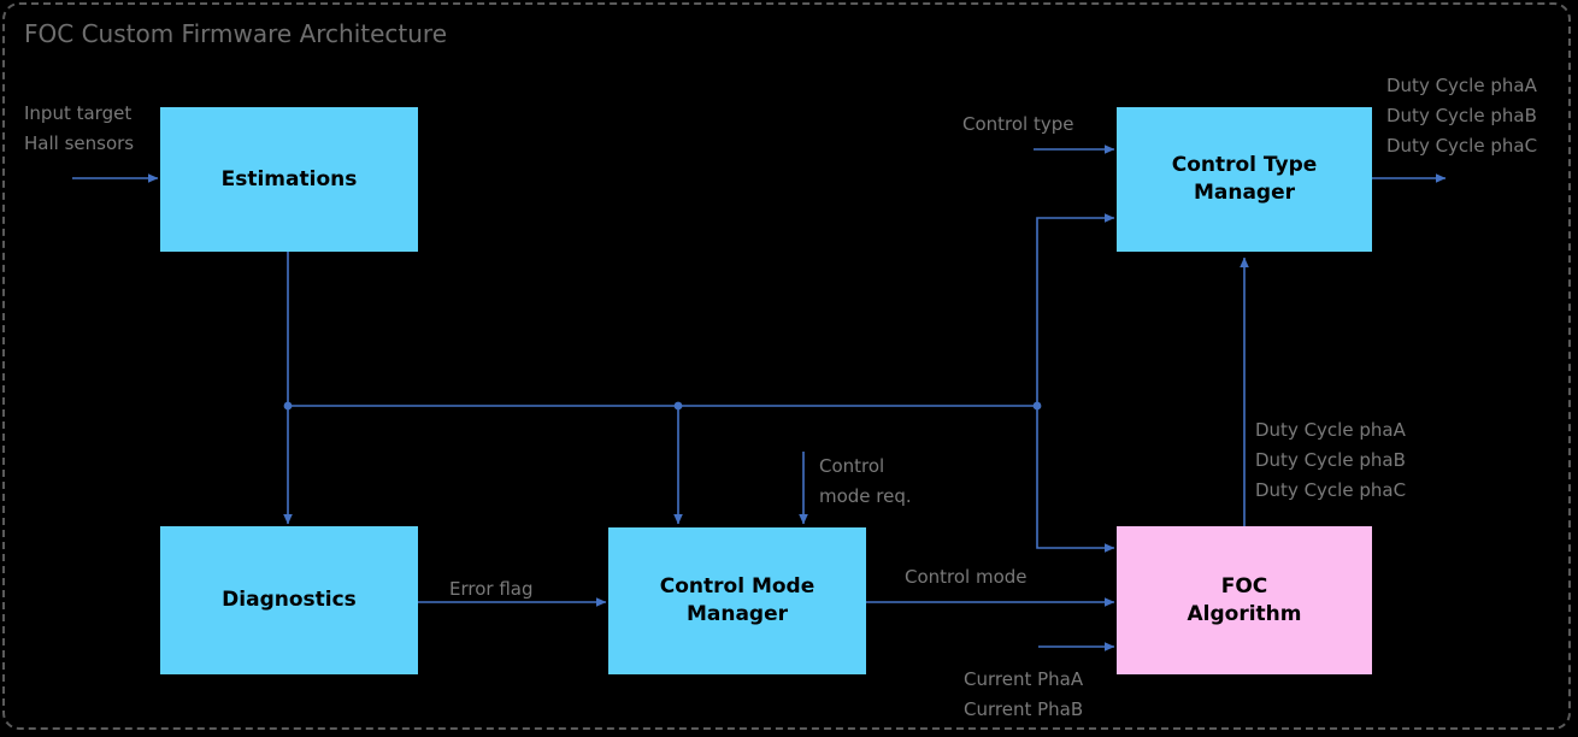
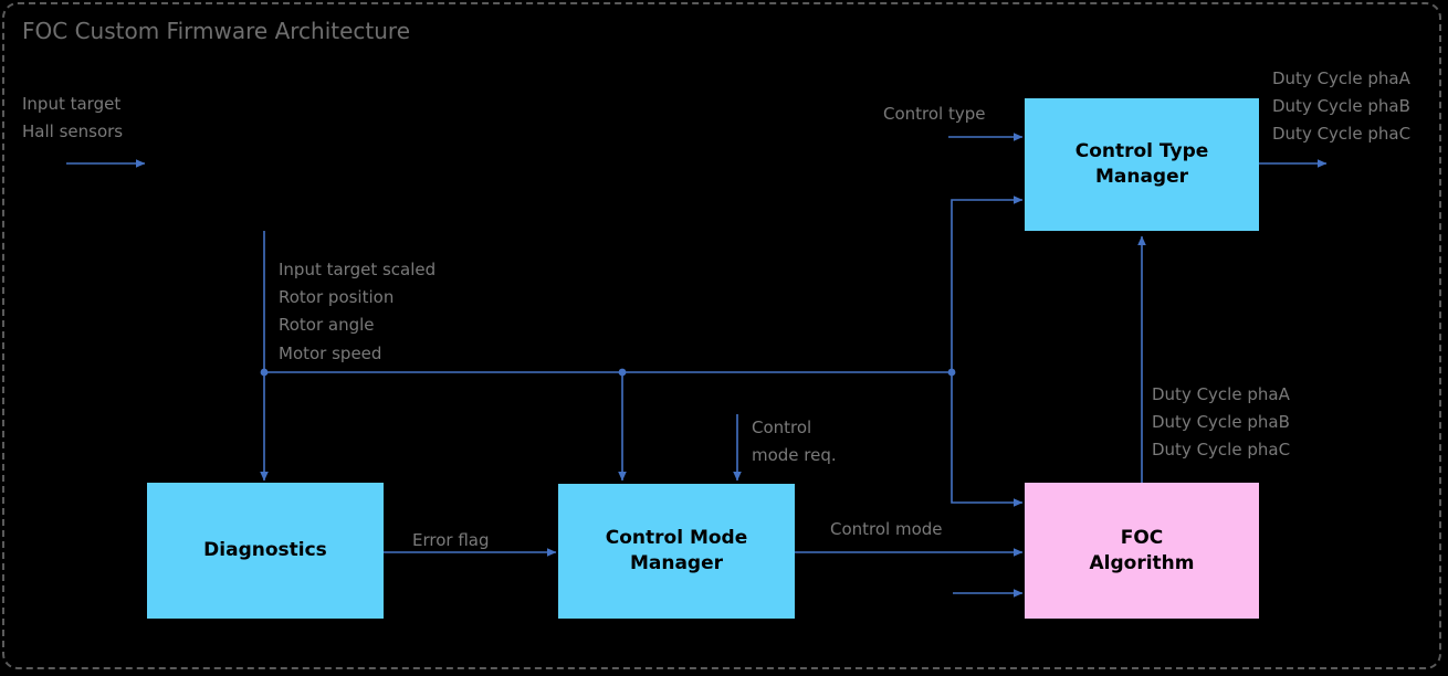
  FOC Custom Firmware Architecture
- Estimations
  Control Type
  Manager
  Diagnostics
  Control Mode
  Manager
  FOC
  Algorithm
  Input target
  Hall sensors
+ Input target scaled
+ Rotor position
+ Rotor angle
+ Motor speed
  Control type
  Duty Cycle phaA
  Duty Cycle phaB
  Duty Cycle phaC
  Duty Cycle phaA
  Duty Cycle phaB
  Duty Cycle phaC
  Control
  mode req.
  Error flag
  Control mode
- Current PhaA
- Current PhaB
